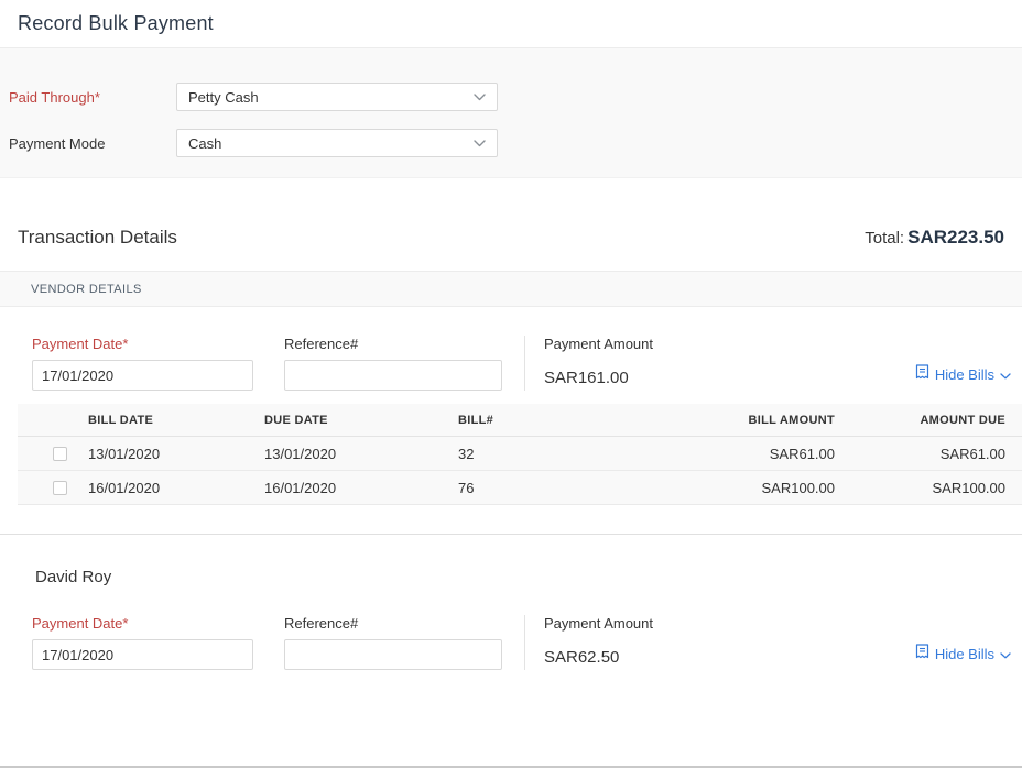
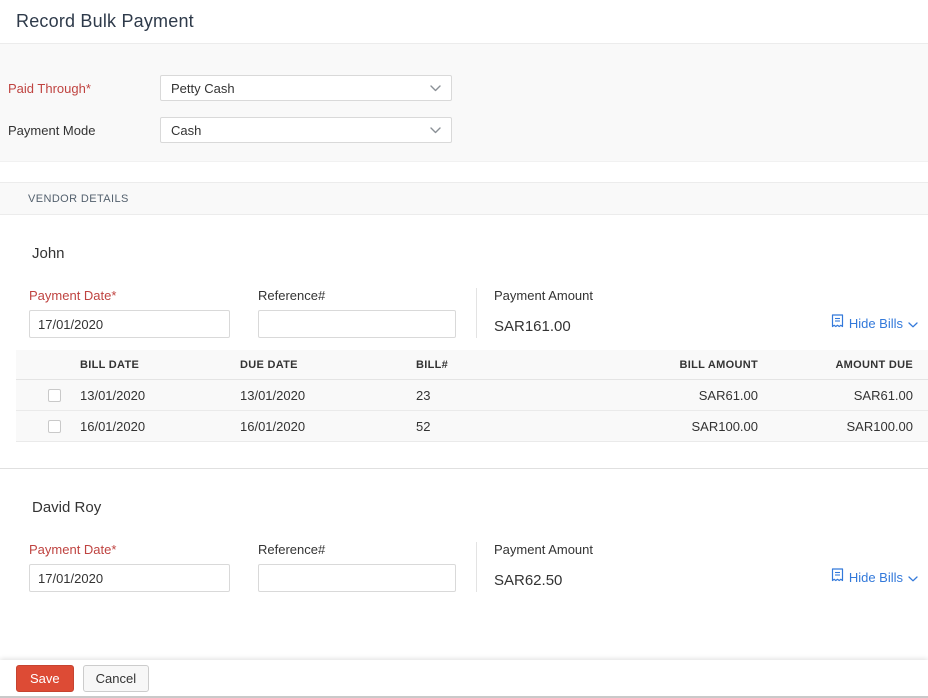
  Record Bulk Payment
  Paid Through*
  Petty Cash
  Payment Mode
  Cash
- Transaction Details
- Total: SAR223.50
  VENDOR DETAILS
+ John
  Payment Date*
  17/01/2020
  Reference#
  Payment Amount
  SAR161.00
  Hide Bills
  BILL DATE
  DUE DATE
  BILL#
  BILL AMOUNT
  AMOUNT DUE
  13/01/2020
  13/01/2020
- 32
+ 23
  SAR61.00
  SAR61.00
  16/01/2020
  16/01/2020
- 76
+ 52
  SAR100.00
  SAR100.00
  David Roy
  Payment Date*
  17/01/2020
  Reference#
  Payment Amount
  SAR62.50
  Hide Bills
+ Save
+ Cancel
